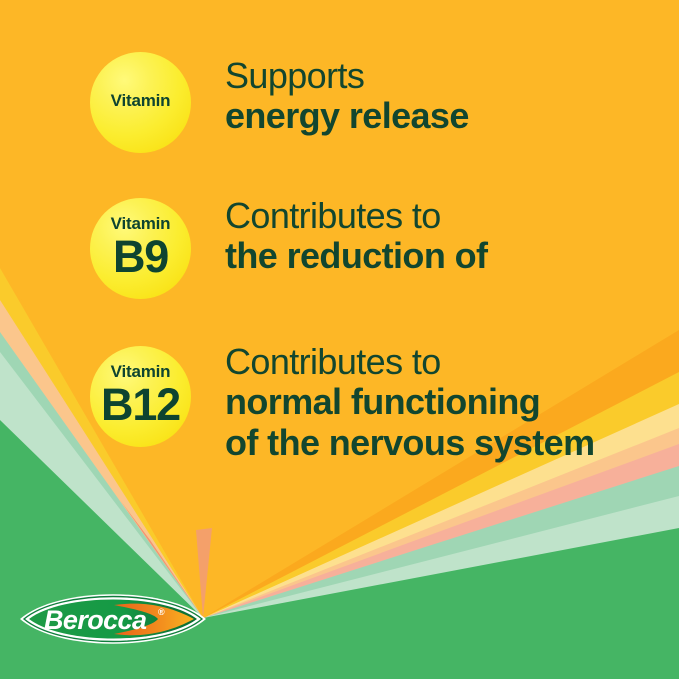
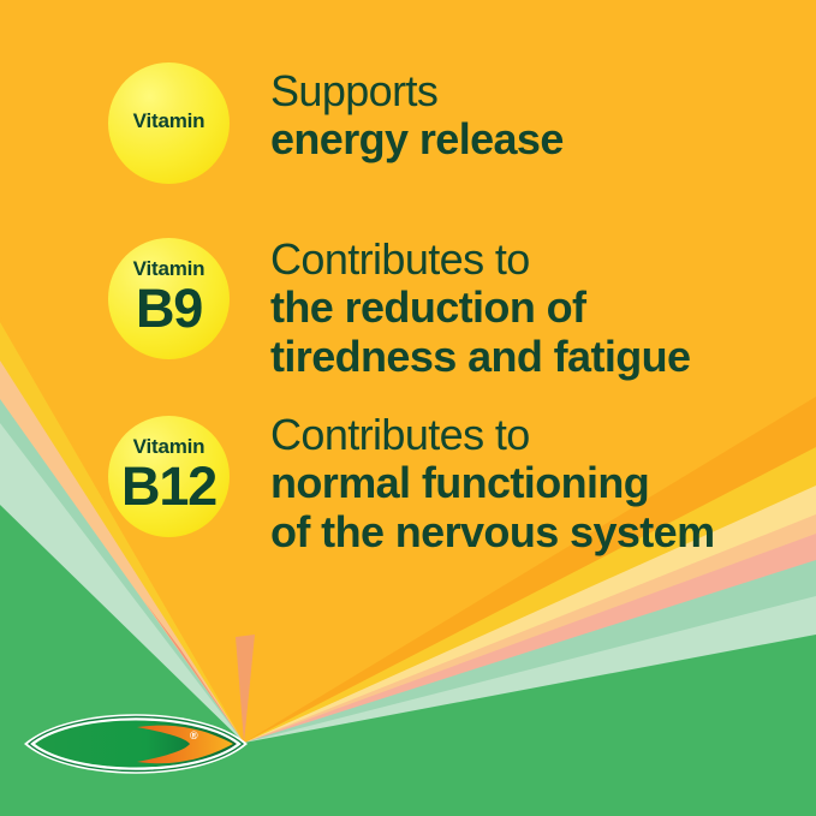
  Vitamin
  Supports
  energy release
  Vitamin
  B9
  Contributes to
  the reduction of
+ tiredness and fatigue
  Vitamin
  B12
  Contributes to
  normal functioning
  of the nervous system
- Berocca
  ®
